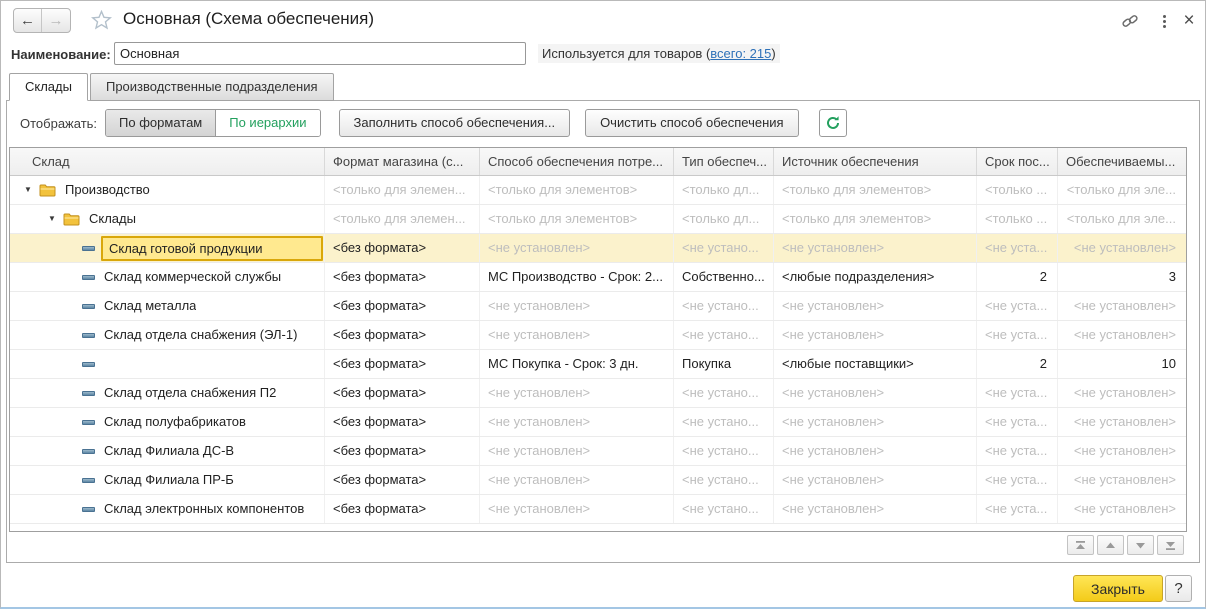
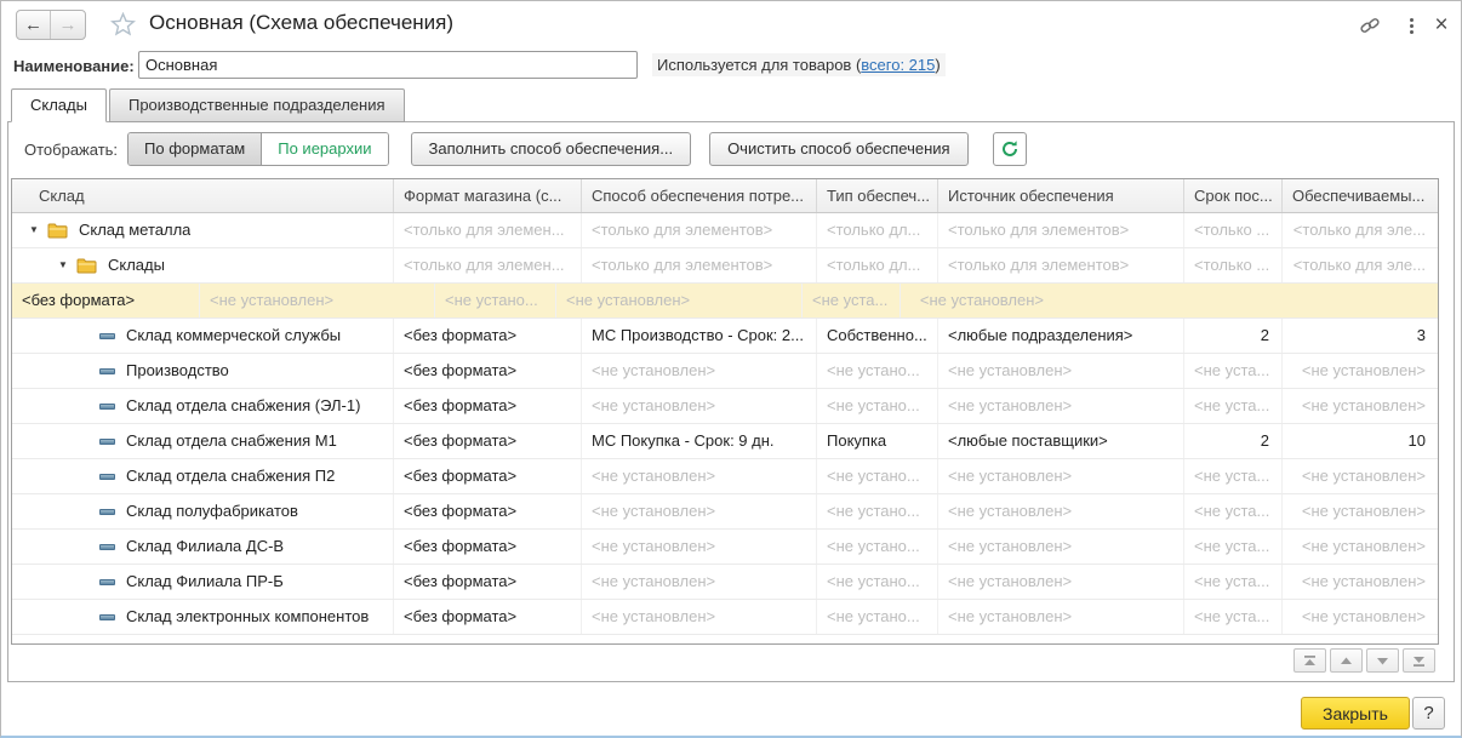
  ←
  →
  Основная (Схема обеспечения)
  ×
  Наименование:
  Основная
  Используется для товаров (всего: 215)
  Склады
  Производственные подразделения
  Отображать:
  По форматам
  По иерархии
  Заполнить способ обеспечения...
  Очистить способ обеспечения
  Склад
  Формат магазина (с...
  Способ обеспечения потре...
  Тип обеспеч...
  Источник обеспечения
  Срок пос...
  Обеспечиваемы...
  ▼
- Производство
+ Склад металла
  <только для элемен...
  <только для элементов>
  <только дл...
  <только для элементов>
  <только ...
  <только для эле...
  ▼
  Склады
  <только для элемен...
  <только для элементов>
  <только дл...
  <только для элементов>
  <только ...
  <только для эле...
- Склад готовой продукции
  <без формата>
  <не установлен>
  <не устано...
  <не установлен>
  <не уста...
  <не установлен>
  Склад коммерческой службы
  <без формата>
  МС Производство - Срок: 2...
  Собственно...
  <любые подразделения>
  2
  3
- Склад металла
+ Производство
  <без формата>
  <не установлен>
  <не устано...
  <не установлен>
  <не уста...
  <не установлен>
  Склад отдела снабжения (ЭЛ-1)
  <без формата>
  <не установлен>
  <не устано...
  <не установлен>
  <не уста...
  <не установлен>
+ Склад отдела снабжения М1
  <без формата>
- МС Покупка - Срок: 3 дн.
+ МС Покупка - Срок: 9 дн.
  Покупка
  <любые поставщики>
  2
  10
  Склад отдела снабжения П2
  <без формата>
  <не установлен>
  <не устано...
  <не установлен>
  <не уста...
  <не установлен>
  Склад полуфабрикатов
  <без формата>
  <не установлен>
  <не устано...
  <не установлен>
  <не уста...
  <не установлен>
  Склад Филиала ДС-В
  <без формата>
  <не установлен>
  <не устано...
  <не установлен>
  <не уста...
  <не установлен>
  Склад Филиала ПР-Б
  <без формата>
  <не установлен>
  <не устано...
  <не установлен>
  <не уста...
  <не установлен>
  Склад электронных компонентов
  <без формата>
  <не установлен>
  <не устано...
  <не установлен>
  <не уста...
  <не установлен>
  Закрыть
  ?
